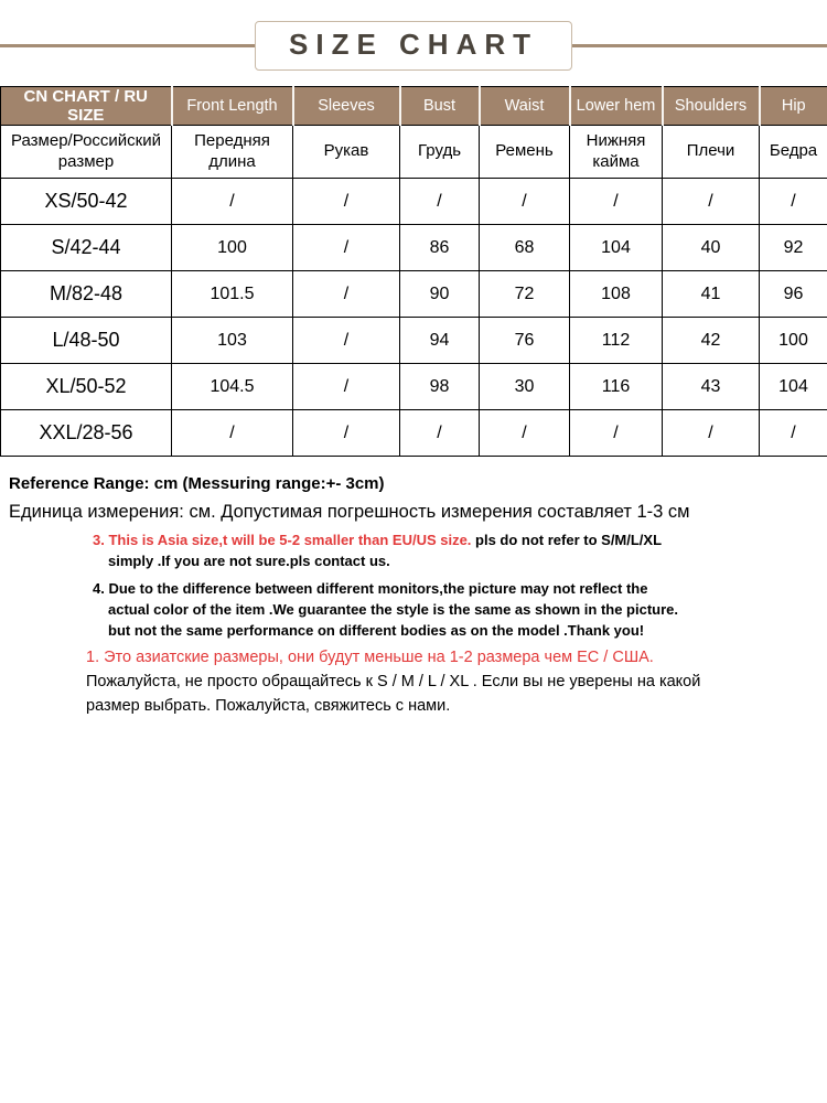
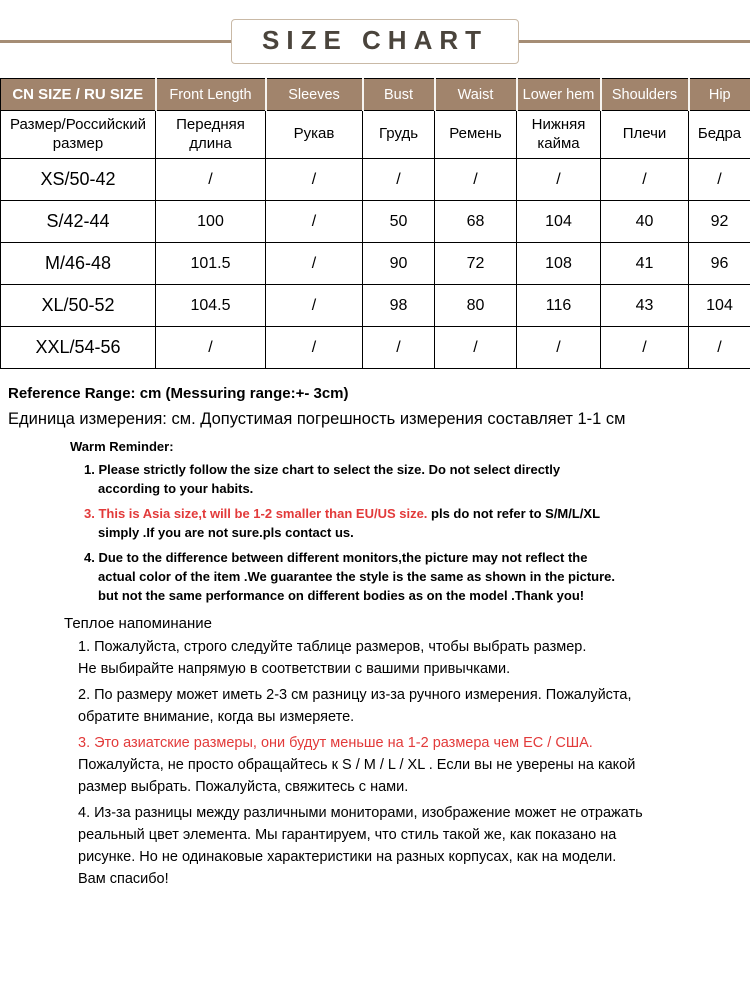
  SIZE CHART
- CN CHART / RU SIZE	Front Length	Sleeves	Bust	Waist	Lower hem	Shoulders	Hip
+ CN SIZE / RU SIZE	Front Length	Sleeves	Bust	Waist	Lower hem	Shoulders	Hip
  Размер/Российский размер	Передняя длина	Рукав	Грудь	Ремень	Нижняя кайма	Плечи	Бедра
  XS/50-42	/	/	/	/	/	/	/
- S/42-44	100	/	86	68	104	40	92
+ S/42-44	100	/	50	68	104	40	92
- M/82-48	101.5	/	90	72	108	41	96
+ M/46-48	101.5	/	90	72	108	41	96
- L/48-50	103	/	94	76	112	42	100
- XL/50-52	104.5	/	98	30	116	43	104
+ XL/50-52	104.5	/	98	80	116	43	104
- XXL/28-56	/	/	/	/	/	/	/
+ XXL/54-56	/	/	/	/	/	/	/
  Reference Range: cm (Messuring range:+- 3cm)
- Единица измерения: см. Допустимая погрешность измерения составляет 1-3 см
+ Единица измерения: см. Допустимая погрешность измерения составляет 1-1 см
+ Warm Reminder:
+ 1. Please strictly follow the size chart to select the size. Do not select directly
+ according to your habits.
- 3. This is Asia size,t will be 5-2 smaller than EU/US size. pls do not refer to S/M/L/XL
+ 3. This is Asia size,t will be 1-2 smaller than EU/US size. pls do not refer to S/M/L/XL
  simply .If you are not sure.pls contact us.
  4. Due to the difference between different monitors,the picture may not reflect the
  actual color of the item .We guarantee the style is the same as shown in the picture.
  but not the same performance on different bodies as on the model .Thank you!
+ Теплое напоминание
+ 1. Пожалуйста, строго следуйте таблице размеров, чтобы выбрать размер.
+ Не выбирайте напрямую в соответствии с вашими привычками.
+ 2. По размеру может иметь 2-3 см разницу из-за ручного измерения. Пожалуйста,
+ обратите внимание, когда вы измеряете.
- 1. Это азиатские размеры, они будут меньше на 1-2 размера чем ЕС / США.
+ 3. Это азиатские размеры, они будут меньше на 1-2 размера чем ЕС / США.
  Пожалуйста, не просто обращайтесь к S / M / L / XL . Если вы не уверены на какой
  размер выбрать. Пожалуйста, свяжитесь с нами.
+ 4. Из-за разницы между различными мониторами, изображение может не отражать
+ реальный цвет элемента. Мы гарантируем, что стиль такой же, как показано на
+ рисунке. Но не одинаковые характеристики на разных корпусах, как на модели.
+ Вам спасибо!
